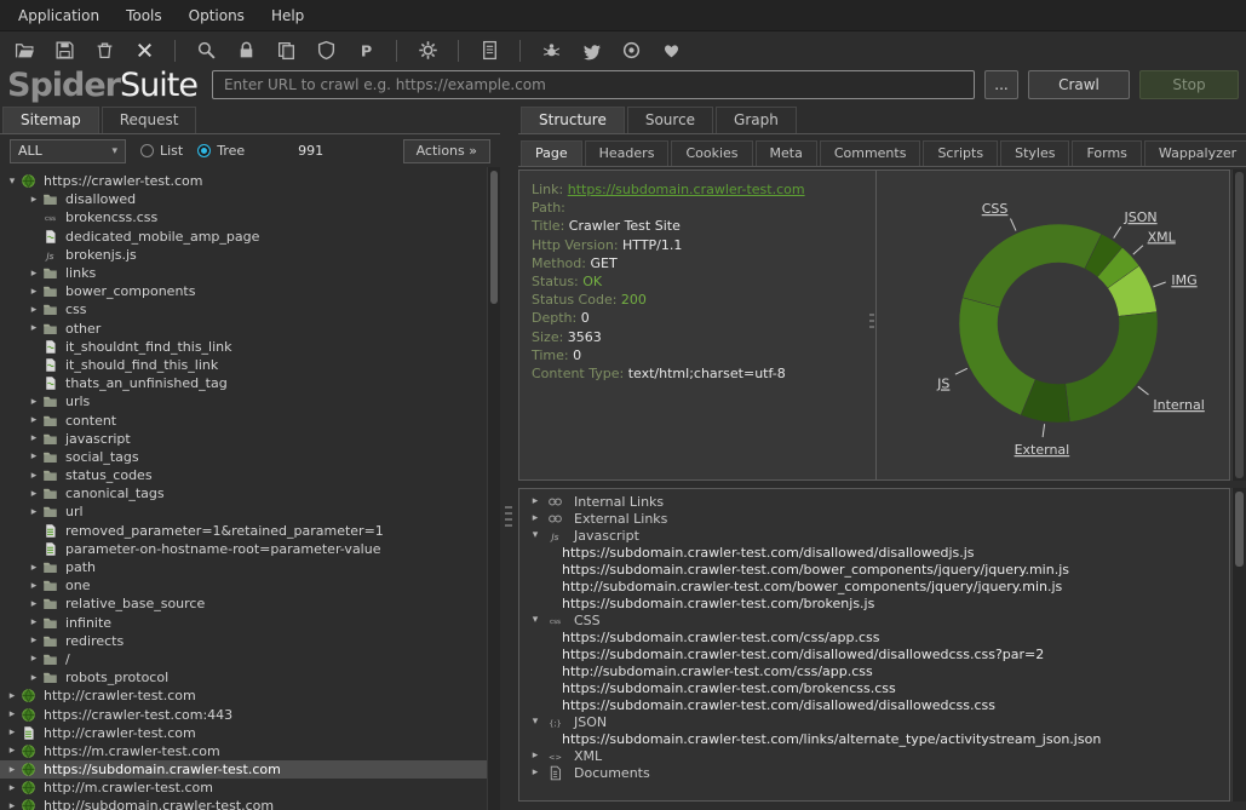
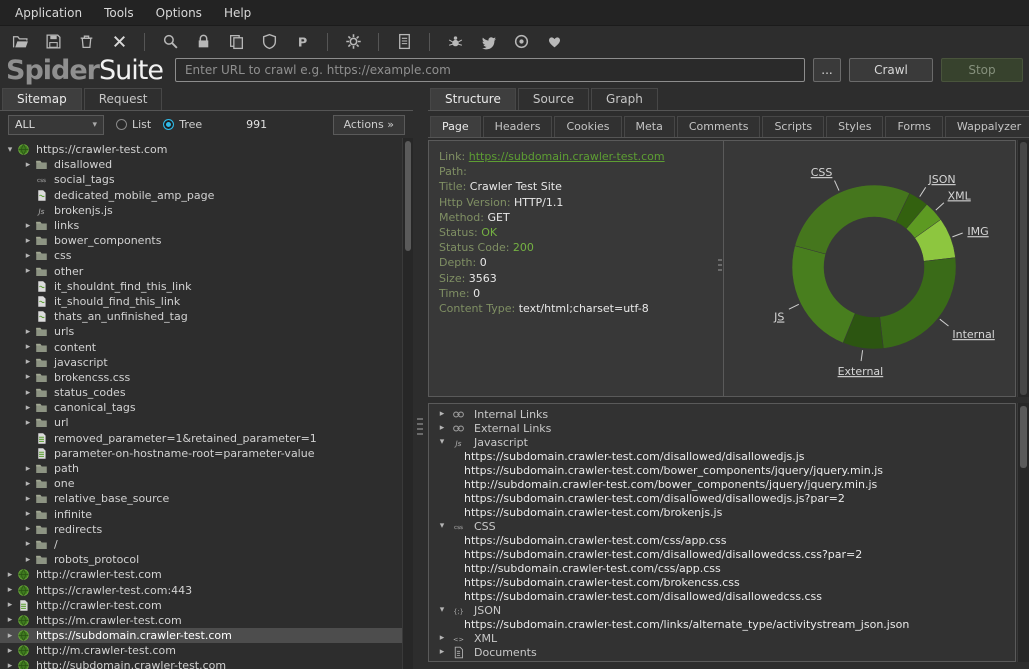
  Application
  Tools
  Options
  Help
  P
  SpiderSuite
  Enter URL to crawl e.g. https://example.com
  ...
  Crawl
  Stop
  Sitemap
  Request
  ALL
  ▾
  List
  Tree
  991
  Actions »
  ▾
  https://crawler-test.com
  ▸
  disallowed
- brokencss.css
+ social_tags
  dedicated_mobile_amp_page
  Js
  brokenjs.js
  ▸
  links
  ▸
  bower_components
  ▸
  css
  ▸
  other
  it_shouldnt_find_this_link
  it_should_find_this_link
  thats_an_unfinished_tag
  ▸
  urls
  ▸
  content
  ▸
  javascript
  ▸
- social_tags
+ brokencss.css
  ▸
  status_codes
  ▸
  canonical_tags
  ▸
  url
  removed_parameter=1&retained_parameter=1
  parameter-on-hostname-root=parameter-value
  ▸
  path
  ▸
  one
  ▸
  relative_base_source
  ▸
  infinite
  ▸
  redirects
  ▸
  /
  ▸
  robots_protocol
  ▸
  http://crawler-test.com
  ▸
  https://crawler-test.com:443
  ▸
  http://crawler-test.com
  ▸
  https://m.crawler-test.com
  ▸
  https://subdomain.crawler-test.com
  ▸
  http://m.crawler-test.com
  ▸
  http://subdomain.crawler-test.com
  Structure
  Source
  Graph
  Page
  Headers
  Cookies
  Meta
  Comments
  Scripts
  Styles
  Forms
  Wappalyzer
  Link: https://subdomain.crawler-test.com
  Path:
  Title: Crawler Test Site
  Http Version: HTTP/1.1
  Method: GET
  Status: OK
  Status Code: 200
  Depth: 0
  Size: 3563
  Time: 0
  Content Type: text/html;charset=utf-8
  CSS
  JSON
  XML
  IMG
  Internal
  External
  JS
  ▸
  Internal Links
  ▸
  External Links
  ▾
  Js
  Javascript
  https://subdomain.crawler-test.com/disallowed/disallowedjs.js
  https://subdomain.crawler-test.com/bower_components/jquery/jquery.min.js
  http://subdomain.crawler-test.com/bower_components/jquery/jquery.min.js
+ https://subdomain.crawler-test.com/disallowed/disallowedjs.js?par=2
  https://subdomain.crawler-test.com/brokenjs.js
  ▾
  CSS
  https://subdomain.crawler-test.com/css/app.css
  https://subdomain.crawler-test.com/disallowed/disallowedcss.css?par=2
  http://subdomain.crawler-test.com/css/app.css
  https://subdomain.crawler-test.com/brokencss.css
  https://subdomain.crawler-test.com/disallowed/disallowedcss.css
  ▾
  {;}
  JSON
  https://subdomain.crawler-test.com/links/alternate_type/activitystream_json.json
  ▸
  <>
  XML
  ▸
  Documents
